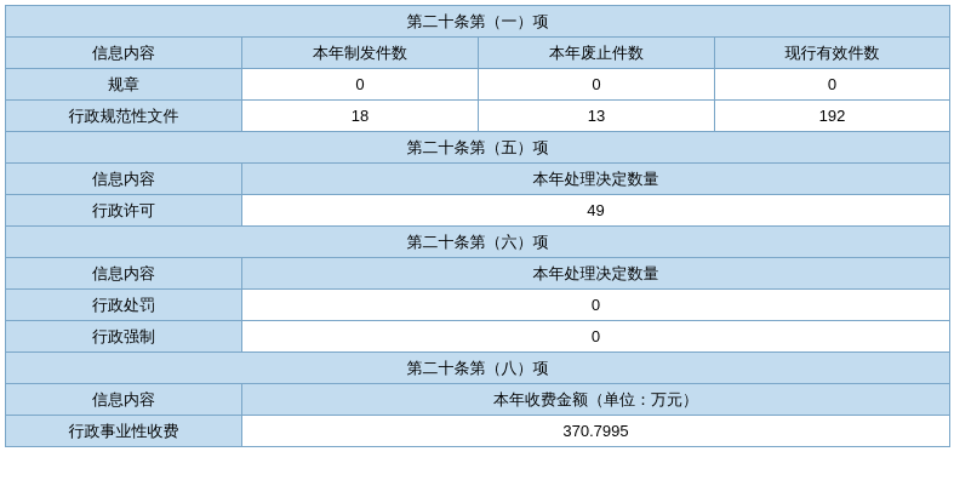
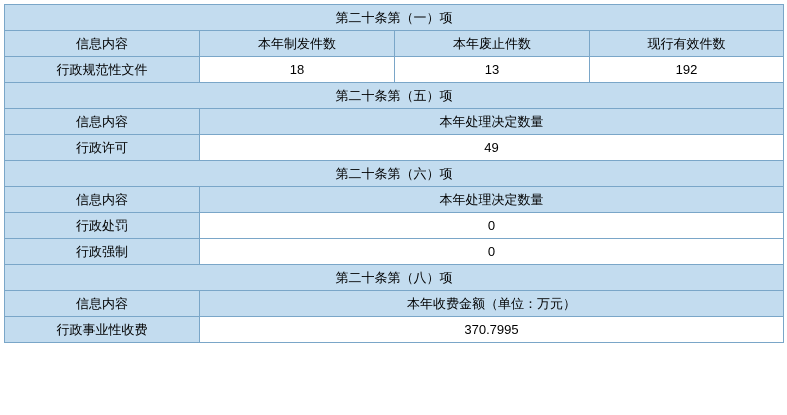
  第二十条第（一）项
  信息内容	本年制发件数	本年废止件数	现行有效件数
- 规章	0	0	0
  行政规范性文件	18	13	192
  第二十条第（五）项
  信息内容	本年处理决定数量
  行政许可	49
  第二十条第（六）项
  信息内容	本年处理决定数量
  行政处罚	0
  行政强制	0
  第二十条第（八）项
  信息内容	本年收费金额（单位：万元）
  行政事业性收费	370.7995
